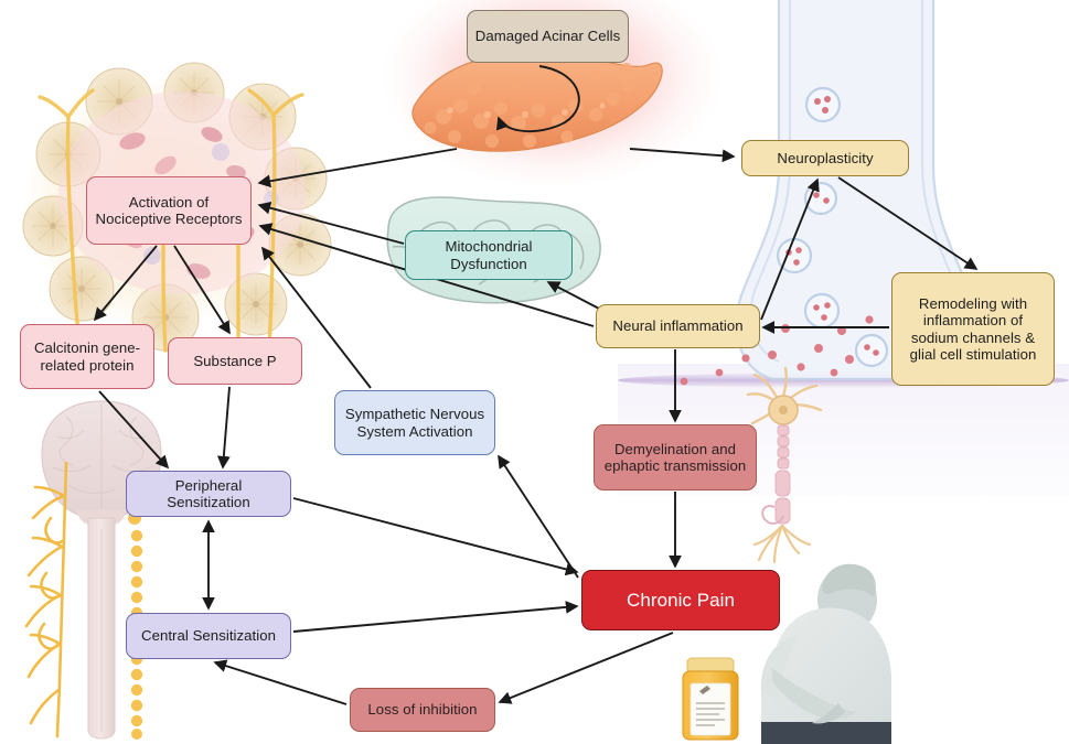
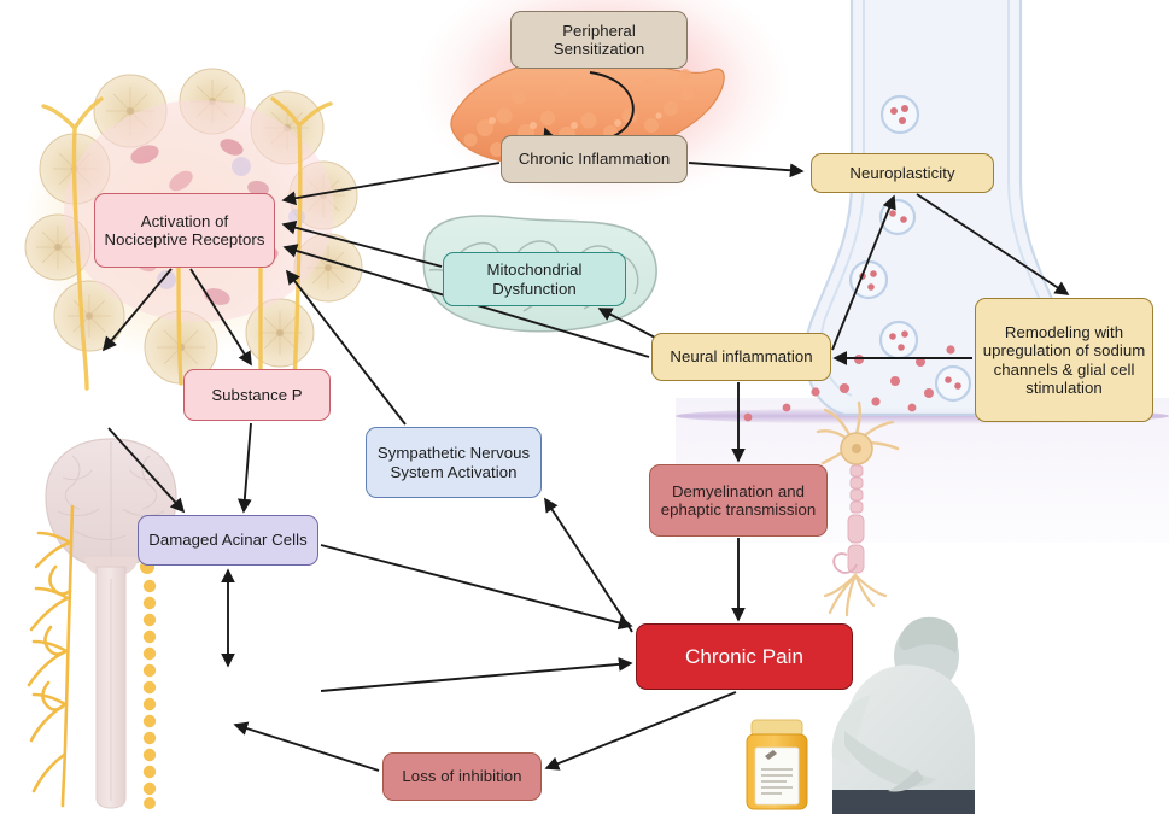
- Damaged Acinar Cells
+ Peripheral Sensitization
+ Chronic Inflammation
  Activation of Nociceptive Receptors
- Calcitonin gene-related protein
  Substance P
  Mitochondrial Dysfunction
  Sympathetic Nervous System Activation
  Neuroplasticity
  Neural inflammation
- Remodeling with inflammation of sodium channels & glial cell stimulation
+ Remodeling with upregulation of sodium channels & glial cell stimulation
  Demyelination and ephaptic transmission
- Peripheral Sensitization
+ Damaged Acinar Cells
- Central Sensitization
  Chronic Pain
  Loss of inhibition
